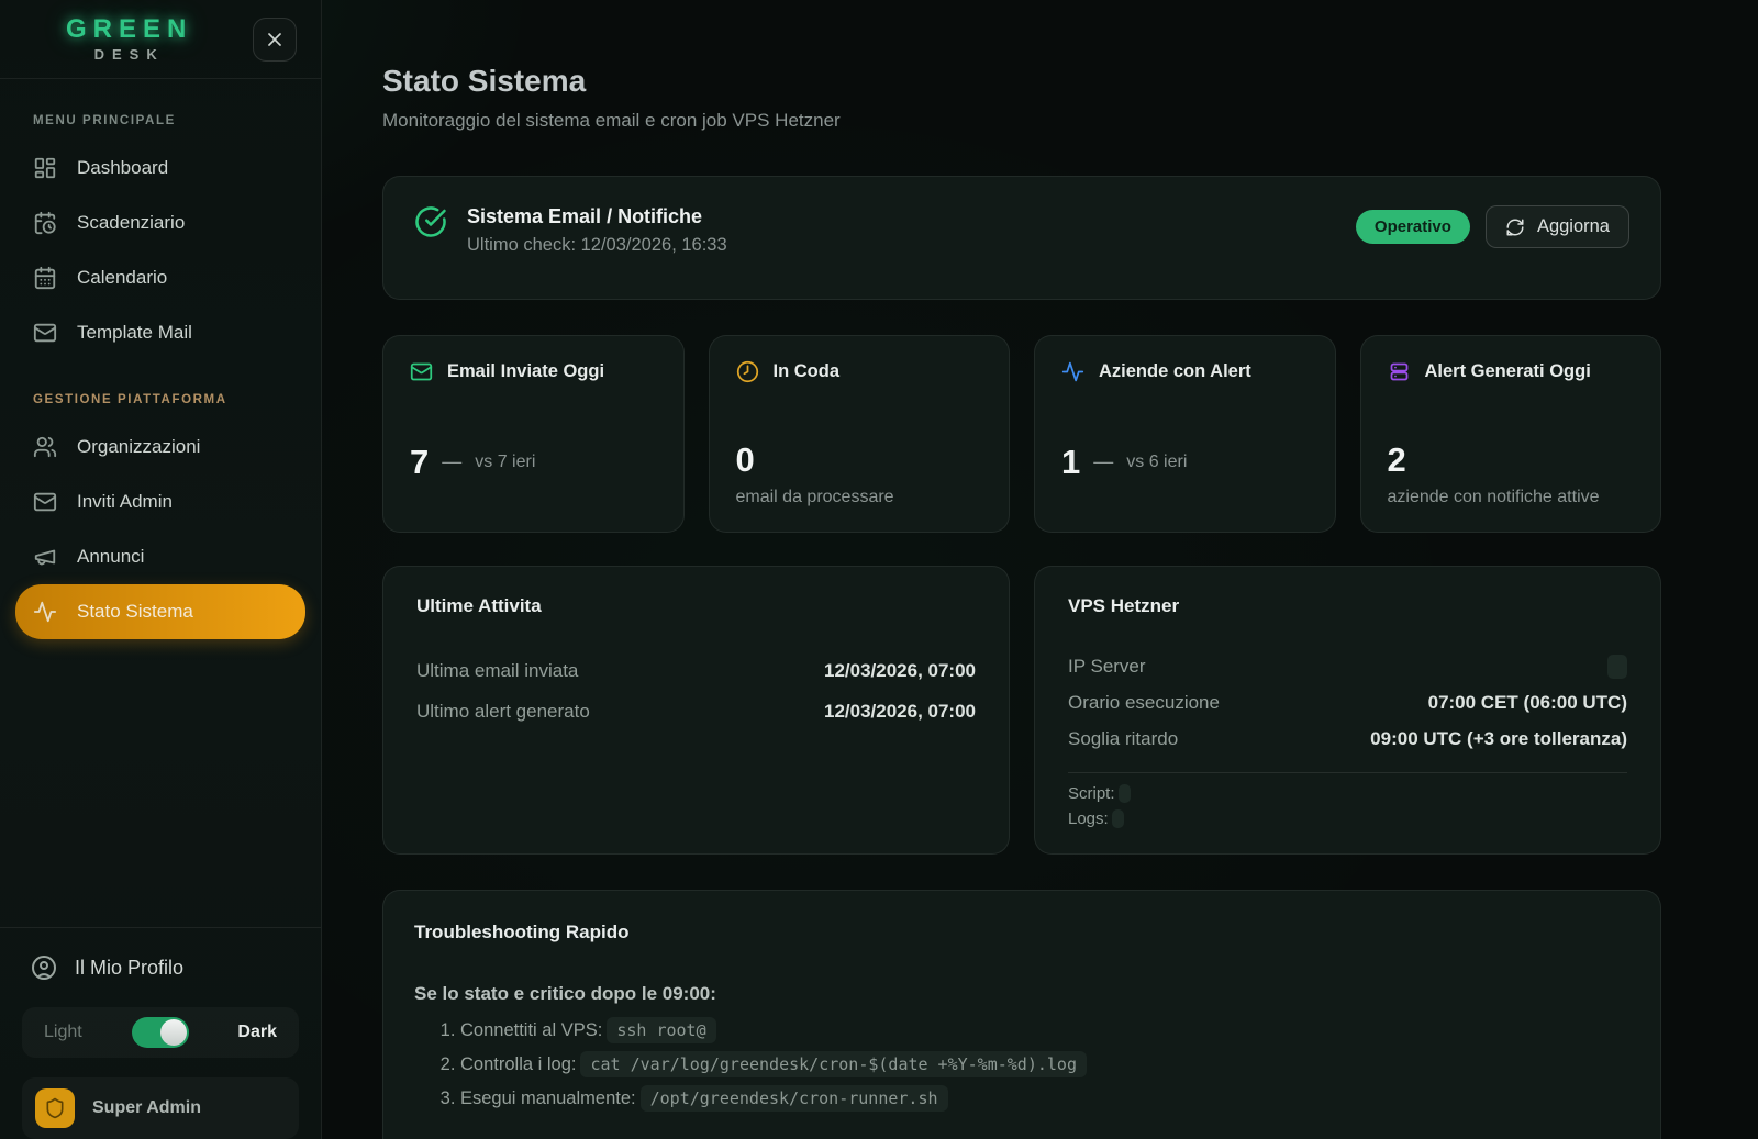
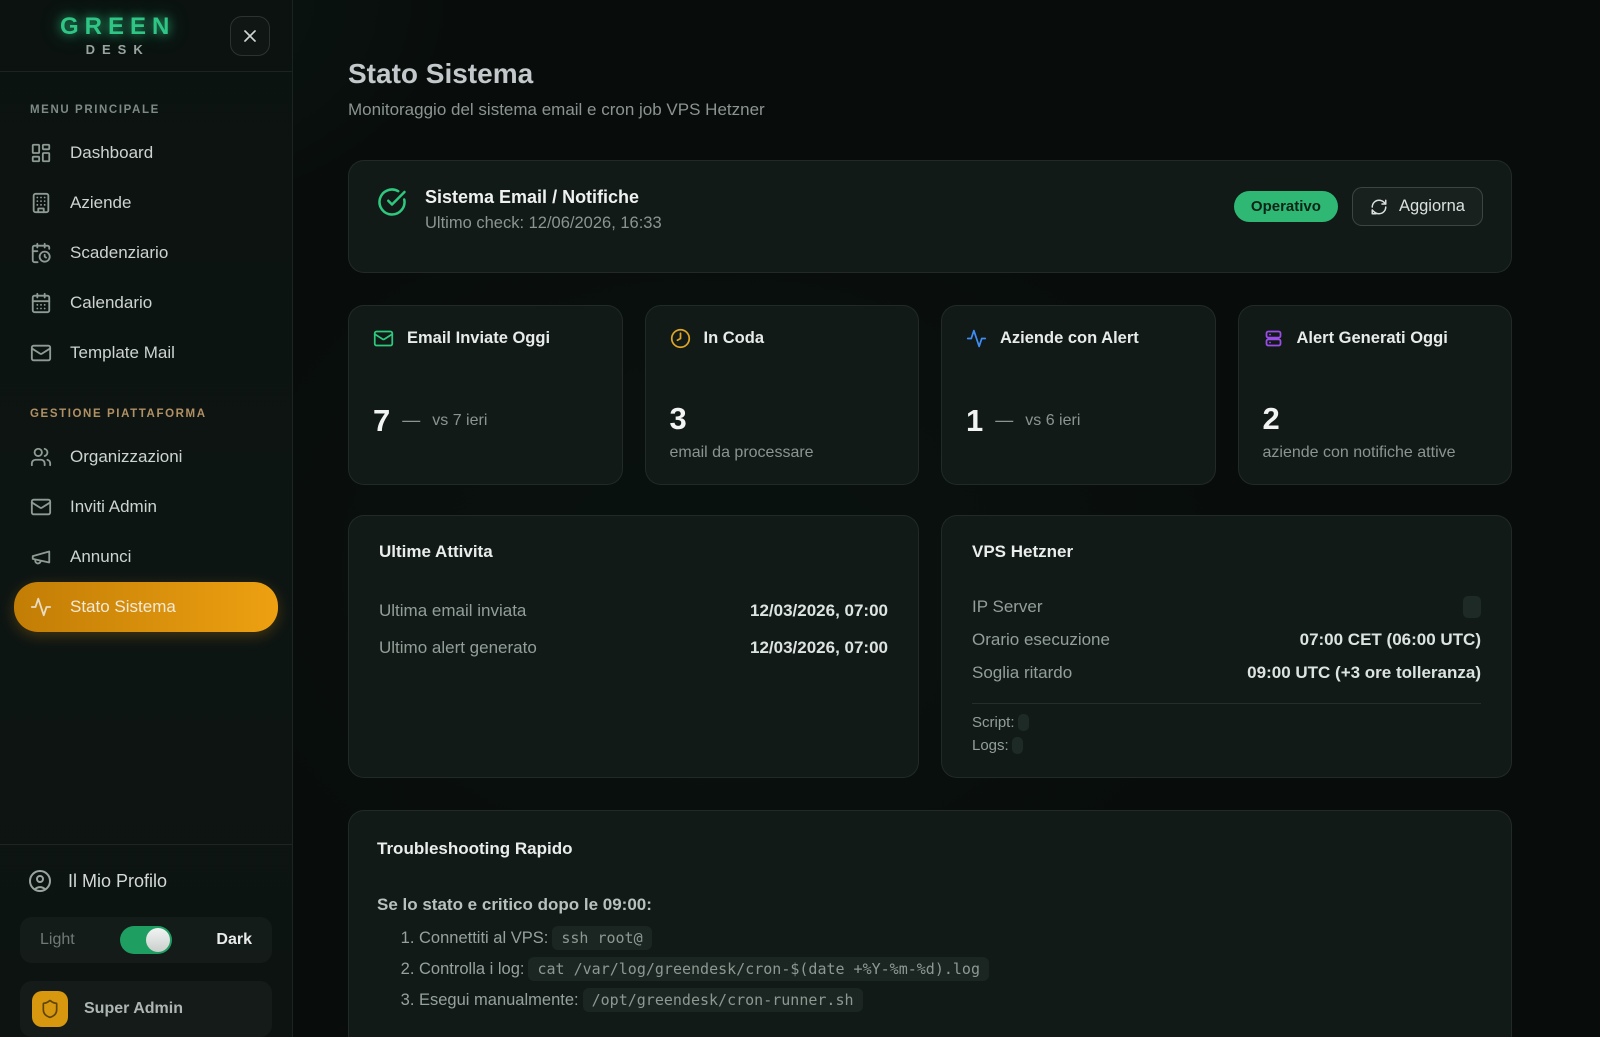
  GREEN
  DESK
  MENU PRINCIPALE
  Dashboard
+ Aziende
  Scadenziario
  Calendario
  Template Mail
  GESTIONE PIATTAFORMA
  Organizzazioni
  Inviti Admin
  Annunci
  Stato Sistema
  Il Mio Profilo
  Light
  Dark
  Super Admin
  Stato Sistema
  Monitoraggio del sistema email e cron job VPS Hetzner
  Sistema Email / Notifiche
- Ultimo check: 12/03/2026, 16:33
+ Ultimo check: 12/06/2026, 16:33
  Operativo
  Aggiorna
  Email Inviate Oggi
  7
  —
  vs 7 ieri
  In Coda
- 0
+ 3
  email da processare
  Aziende con Alert
  1
  —
  vs 6 ieri
  Alert Generati Oggi
  2
  aziende con notifiche attive
  Ultime Attivita
  Ultima email inviata
  12/03/2026, 07:00
  Ultimo alert generato
  12/03/2026, 07:00
  VPS Hetzner
  IP Server
  Orario esecuzione
  07:00 CET (06:00 UTC)
  Soglia ritardo
  09:00 UTC (+3 ore tolleranza)
  Script:
  Logs:
  Troubleshooting Rapido
  Se lo stato e critico dopo le 09:00:
  Connettiti al VPS: ssh root@
  Controlla i log: cat /var/log/greendesk/cron-$(date +%Y-%m-%d).log
  Esegui manualmente: /opt/greendesk/cron-runner.sh
